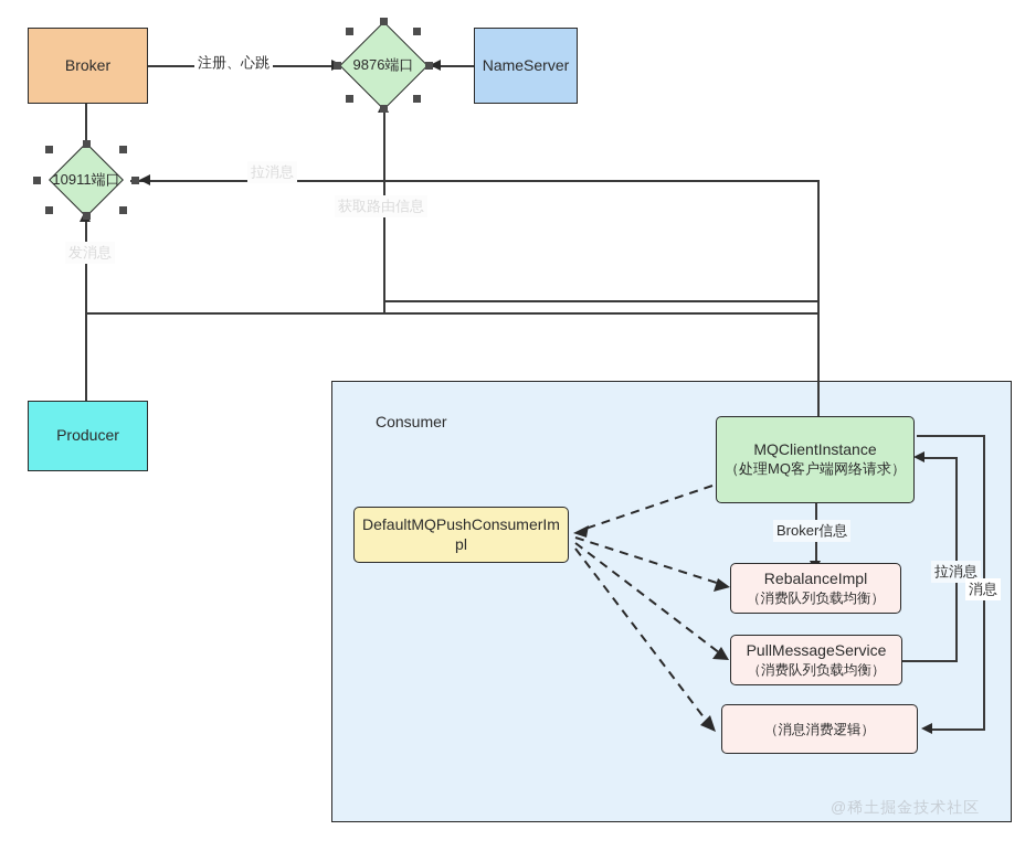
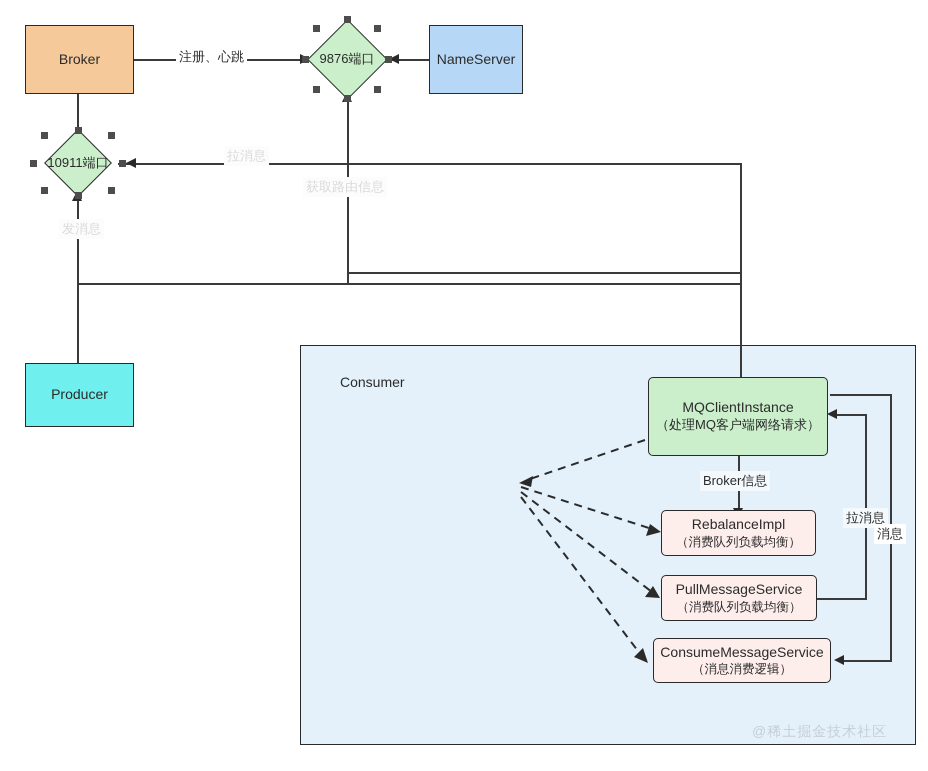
  Consumer
  Broker
  NameServer
  Producer
  9876端口
  10911端口
  MQClientInstance
  （处理MQ客户端网络请求）
- DefaultMQPushConsumerIm
- pl
  RebalanceImpl
  （消费队列负载均衡）
  PullMessageService
  （消费队列负载均衡）
+ ConsumeMessageService
  （消息消费逻辑）
  注册、心跳
  拉消息
  获取路由信息
  发消息
  Broker信息
  拉消息
  消息
  @稀土掘金技术社区
